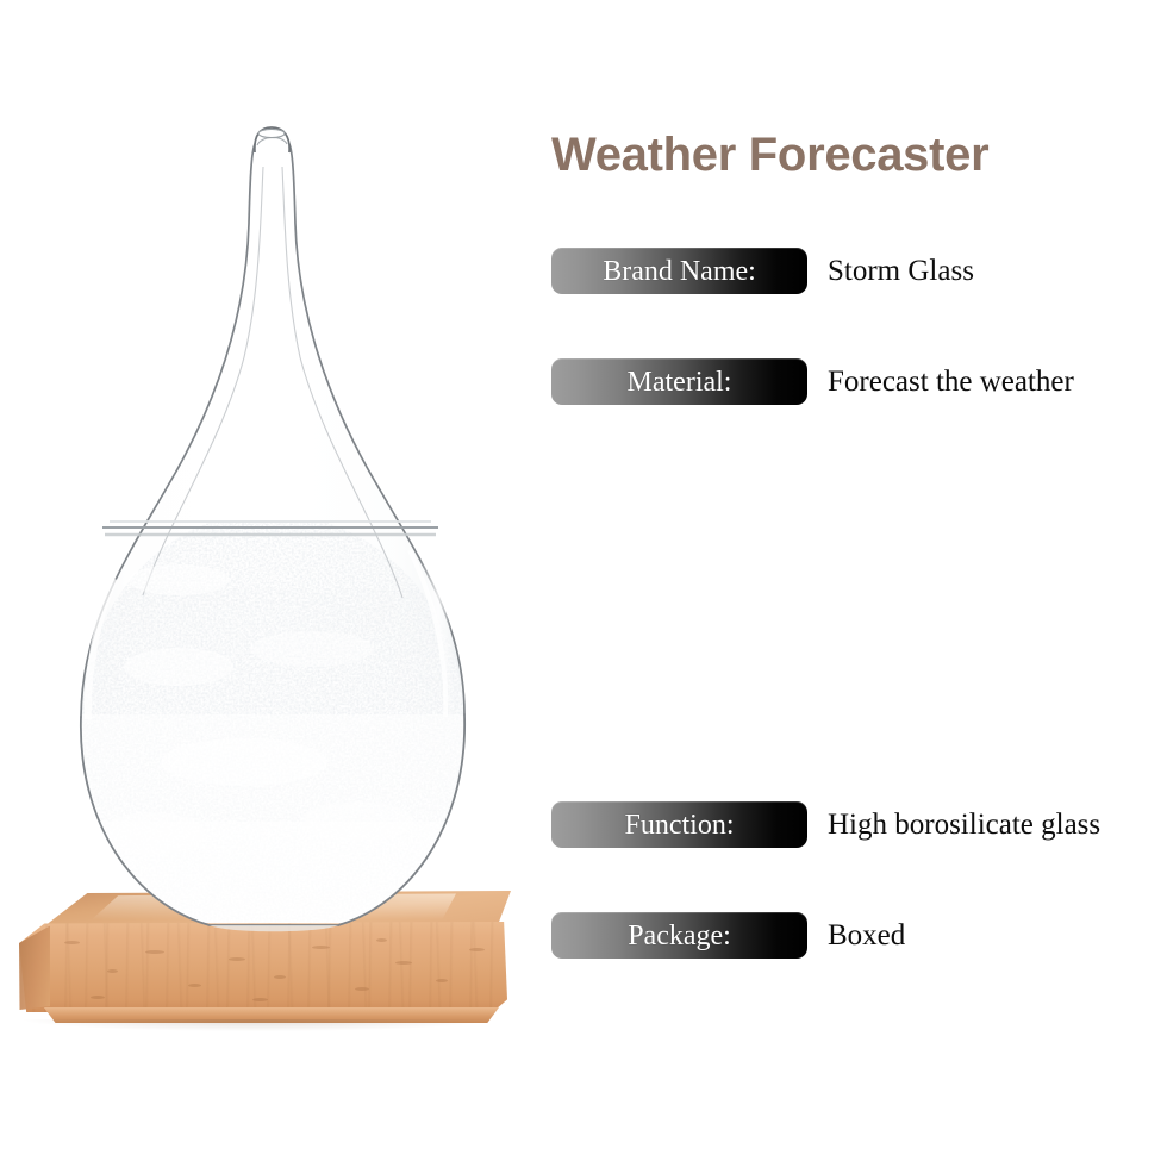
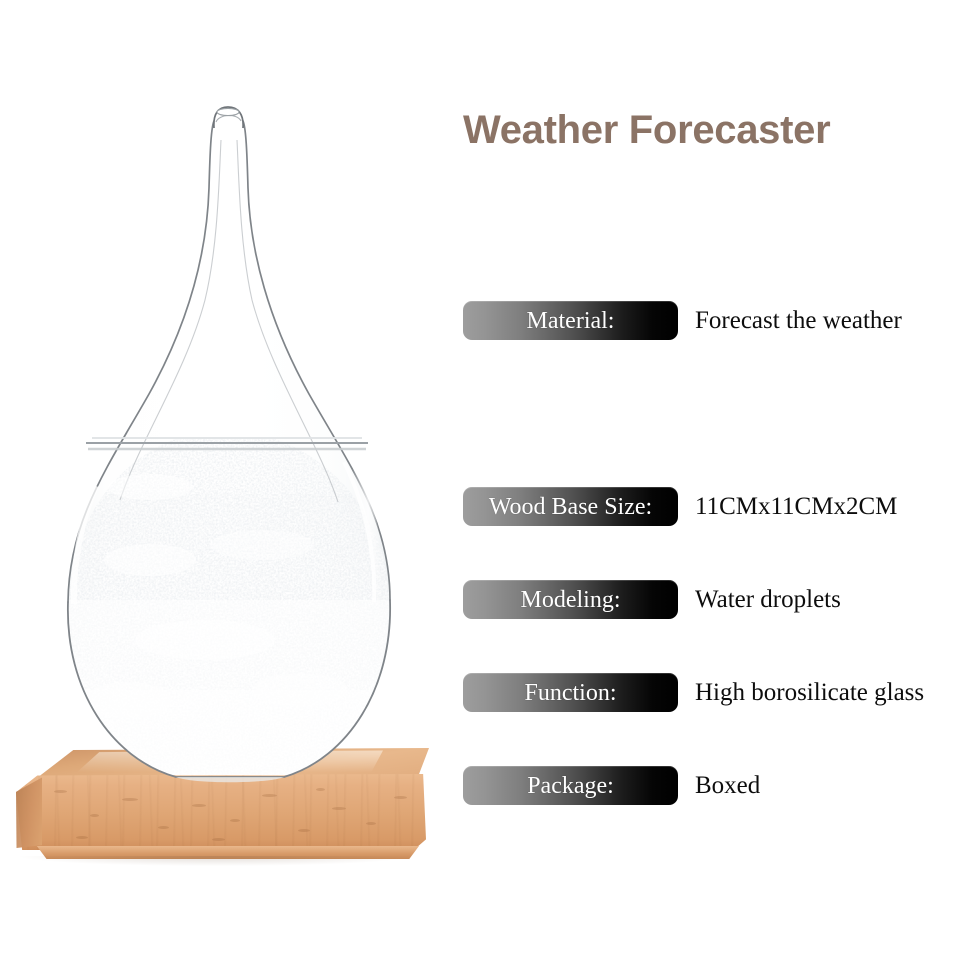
  Weather Forecaster
- Brand Name:
- Storm Glass
  Material:
  Forecast the weather
+ Wood Base Size:
+ 11CMx11CMx2CM
+ Modeling:
+ Water droplets
  Function:
  High borosilicate glass
  Package:
  Boxed
